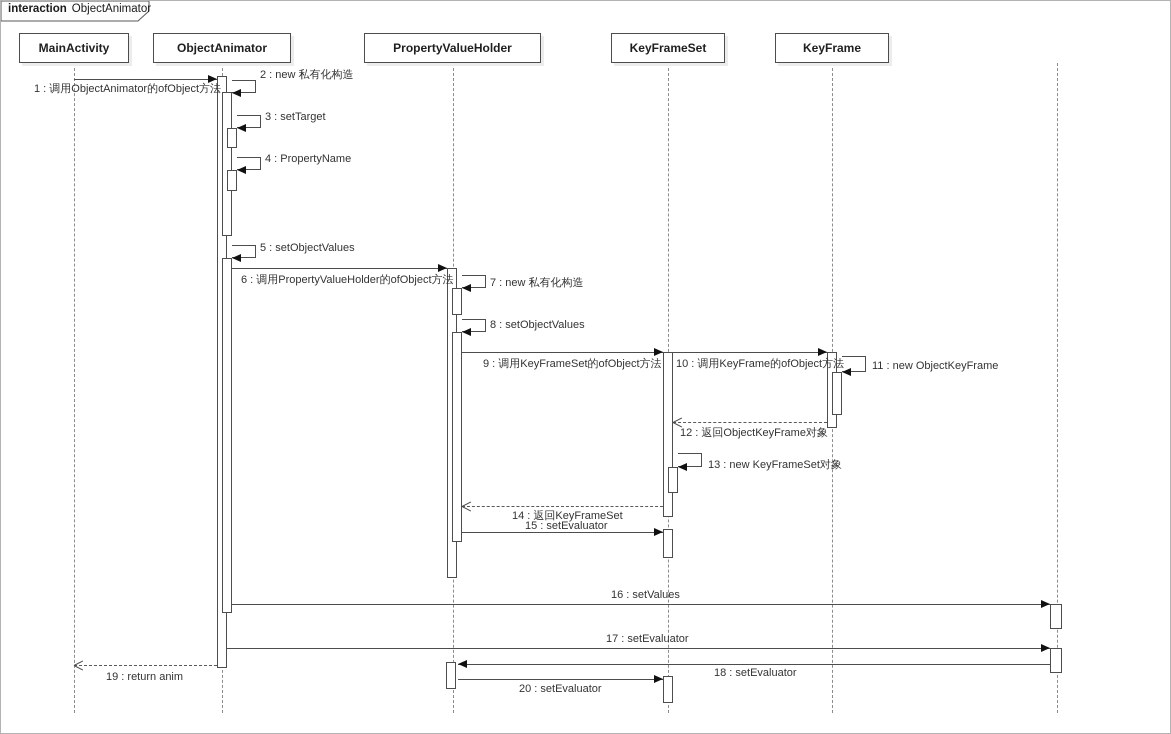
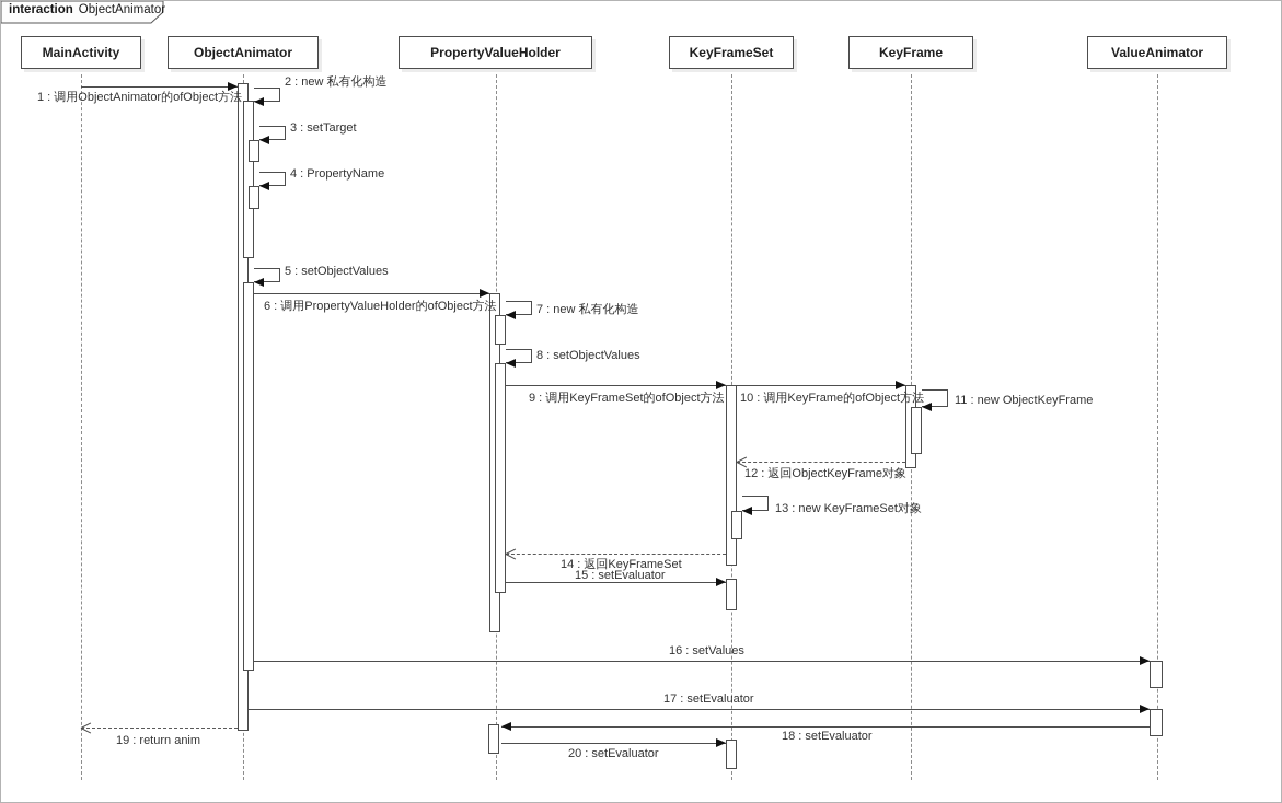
  interaction ObjectAnimator
  1 : 调用ObjectAnimator的ofObject方法
  2 : new 私有化构造
  3 : setTarget
  4 : PropertyName
  5 : setObjectValues
  6 : 调用PropertyValueHolder的ofObject方法
  7 : new 私有化构造
  8 : setObjectValues
  9 : 调用KeyFrameSet的ofObject方法
  10 : 调用KeyFrame的ofObject方法
  11 : new ObjectKeyFrame
  12 : 返回ObjectKeyFrame对象
  13 : new KeyFrameSet对象
  14 : 返回KeyFrameSet
  15 : setEvaluator
  16 : setValues
  17 : setEvaluator
  18 : setEvaluator
  19 : return anim
  20 : setEvaluator
  MainActivity
  ObjectAnimator
  PropertyValueHolder
  KeyFrameSet
  KeyFrame
+ ValueAnimator
